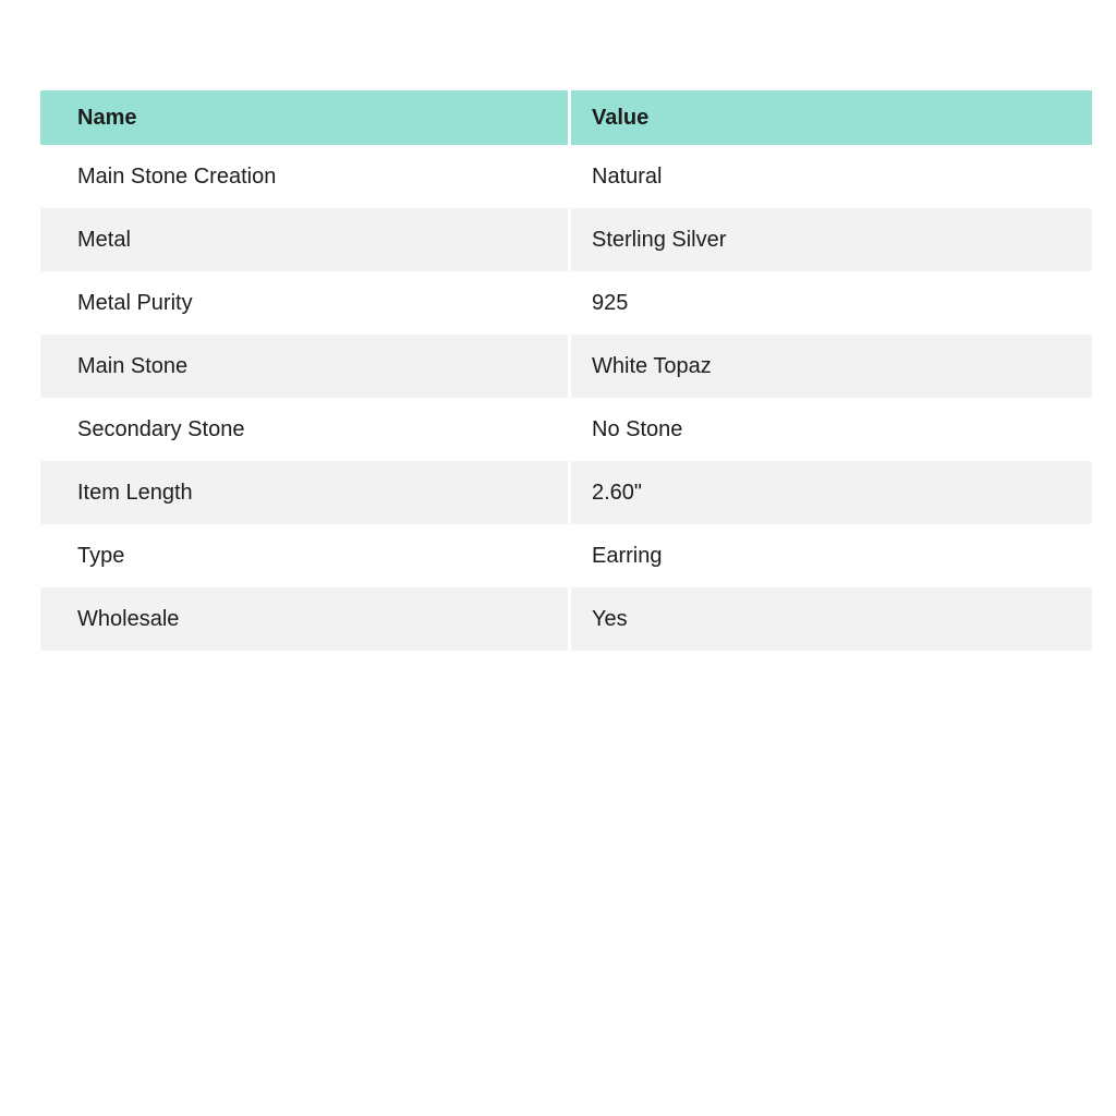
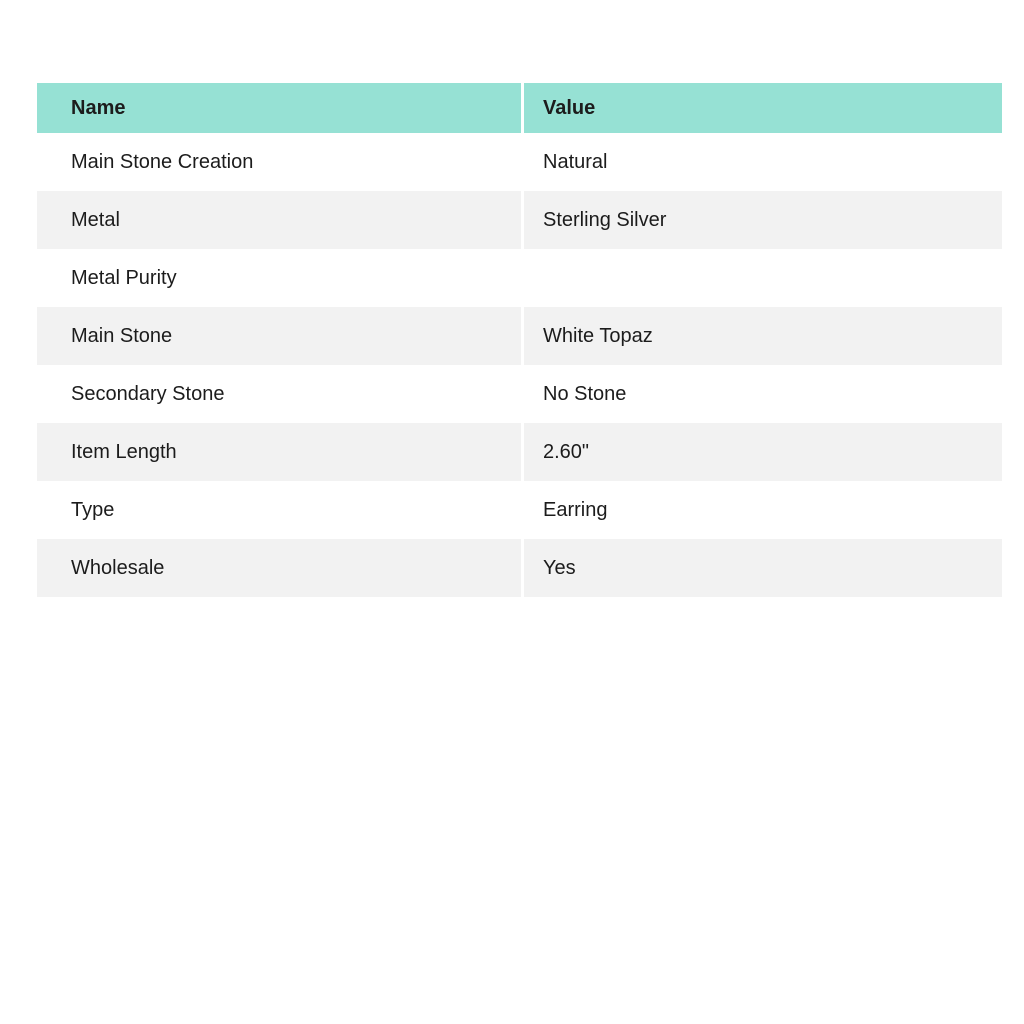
  Name
  Value
  Main Stone Creation
  Natural
  Metal
  Sterling Silver
  Metal Purity
- 925
  Main Stone
  White Topaz
  Secondary Stone
  No Stone
  Item Length
  2.60"
  Type
  Earring
  Wholesale
  Yes
